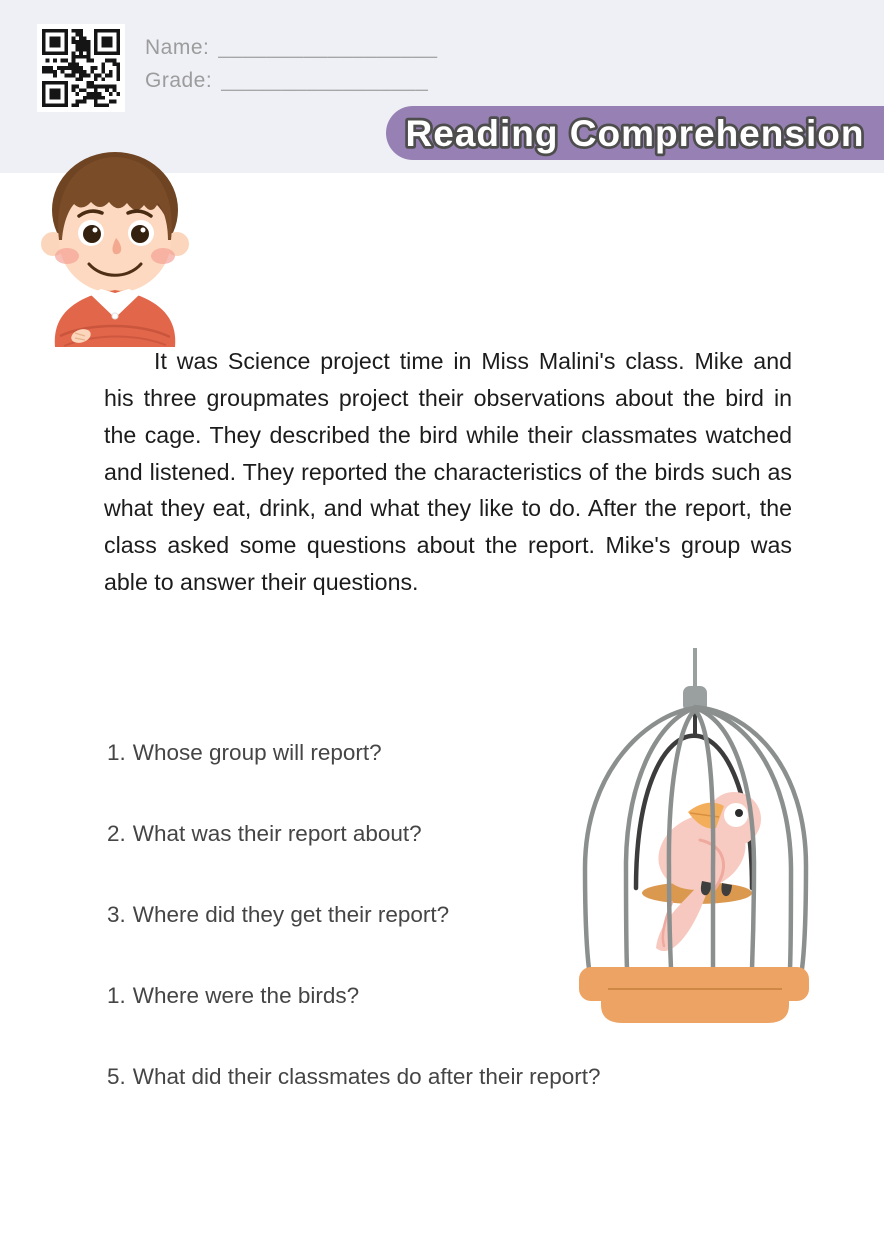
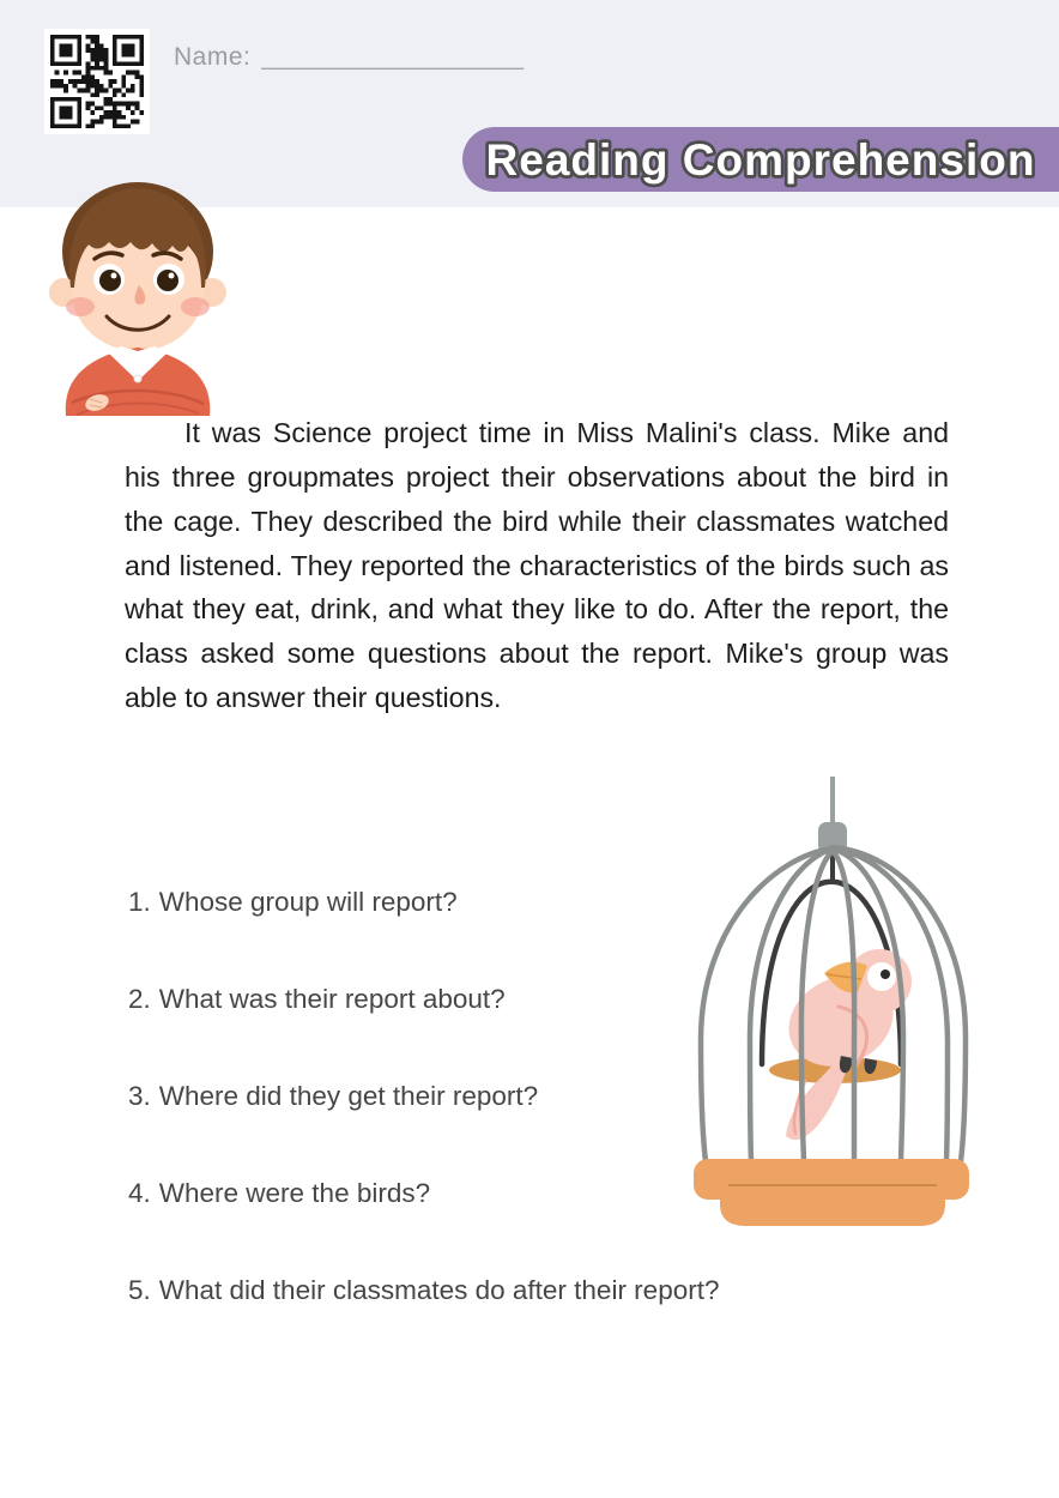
  Name:
  __________________
- Grade:
- _________________
  Reading Comprehension
  It was Science project time in Miss Malini's class. Mike and his three groupmates project their observations about the bird in the cage. They described the bird while their classmates watched and listened. They reported the characteristics of the birds such as what they eat, drink, and what they like to do. After the report, the class asked some questions about the report. Mike's group was able to answer their questions.
  1. Whose group will report?
  2. What was their report about?
  3. Where did they get their report?
- 1. Where were the birds?
+ 4. Where were the birds?
  5. What did their classmates do after their report?
